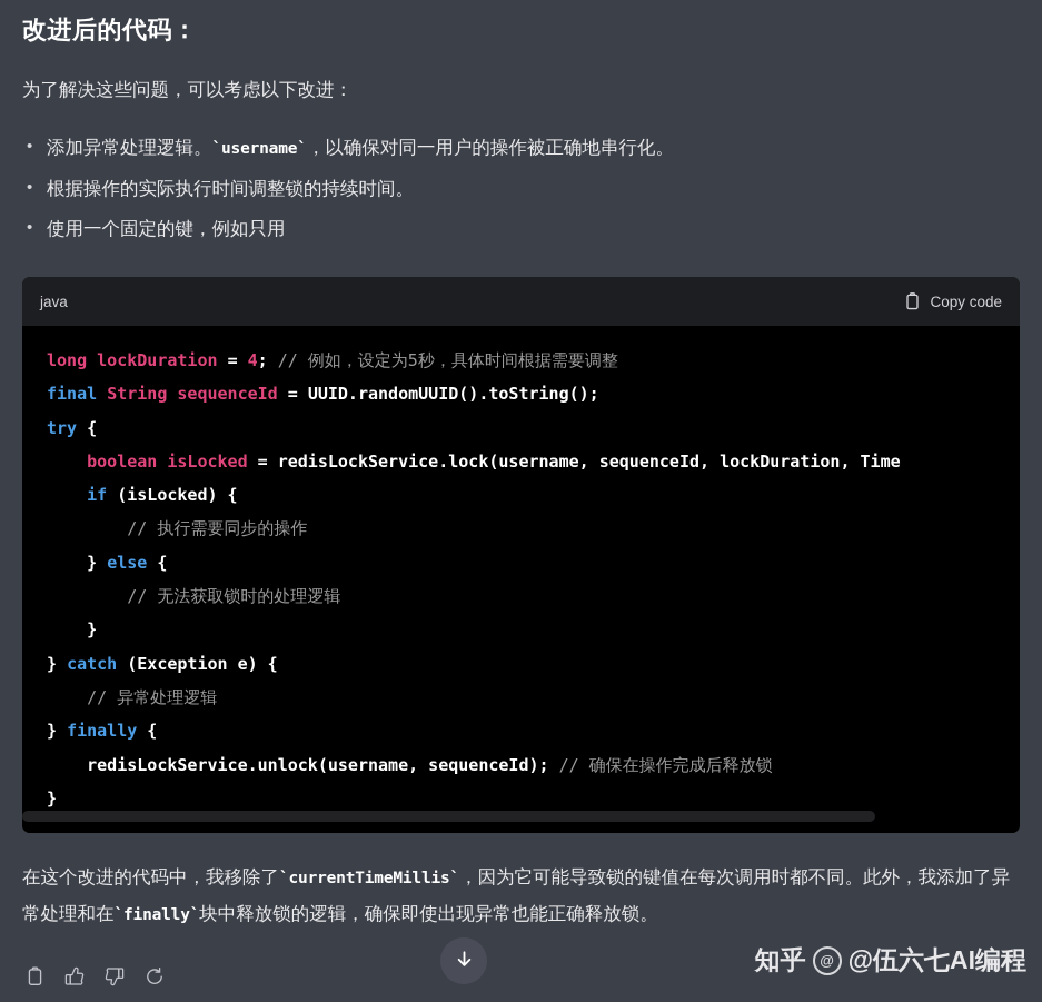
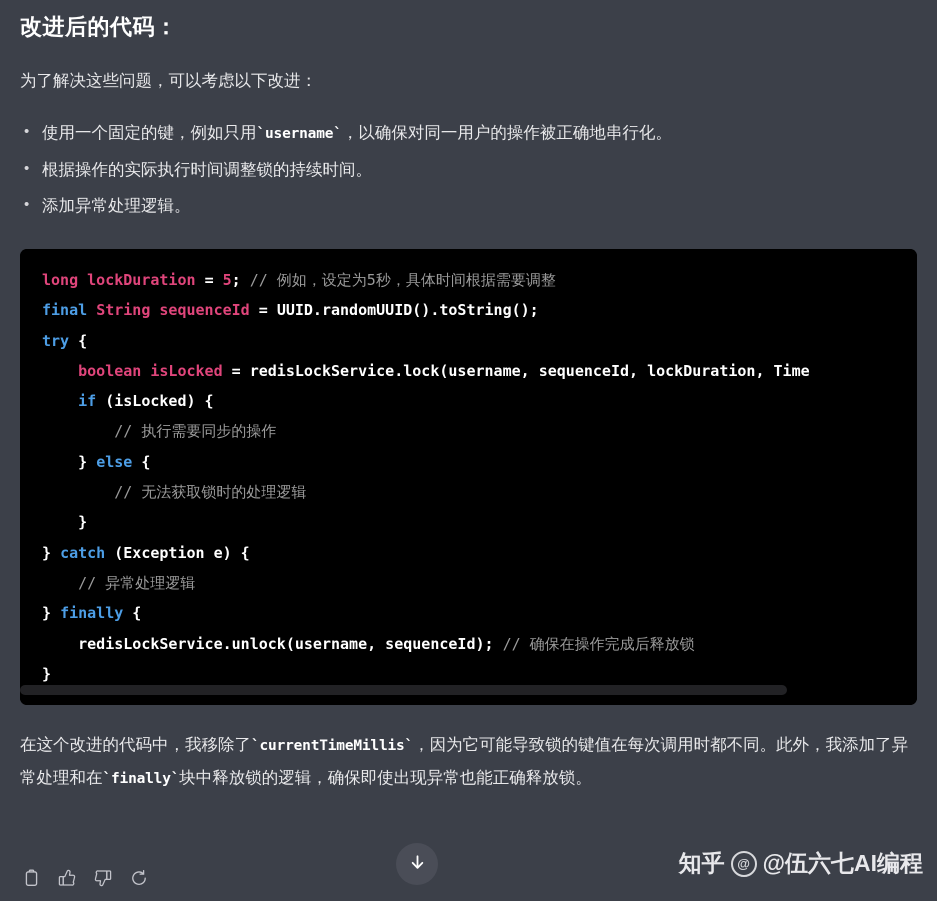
  改进后的代码：
  为了解决这些问题，可以考虑以下改进：
- 添加异常处理逻辑。`username`，以确保对同一用户的操作被正确地串行化。
+ 使用一个固定的键，例如只用`username`，以确保对同一用户的操作被正确地串行化。
  根据操作的实际执行时间调整锁的持续时间。
- 使用一个固定的键，例如只用
+ 添加异常处理逻辑。
- java
- Copy code
- long lockDuration = 4; // 例如，设定为5秒，具体时间根据需要调整 final String sequenceId = UUID.randomUUID().toString(); try { boolean isLocked = redisLockService.lock(username, sequenceId, lockDuration, Time if (isLocked) { // 执行需要同步的操作 } else { // 无法获取锁时的处理逻辑 } } catch (Exception e) { // 异常处理逻辑 } finally { redisLockService.unlock(username, sequenceId); // 确保在操作完成后释放锁 }
+ long lockDuration = 5; // 例如，设定为5秒，具体时间根据需要调整 final String sequenceId = UUID.randomUUID().toString(); try { boolean isLocked = redisLockService.lock(username, sequenceId, lockDuration, Time if (isLocked) { // 执行需要同步的操作 } else { // 无法获取锁时的处理逻辑 } } catch (Exception e) { // 异常处理逻辑 } finally { redisLockService.unlock(username, sequenceId); // 确保在操作完成后释放锁 }
  在这个改进的代码中，我移除了`currentTimeMillis`，因为它可能导致锁的键值在每次调用时都不同。此外，我添加了异常处理和在`finally`块中释放锁的逻辑，确保即使出现异常也能正确释放锁。
  知乎
  @
  @伍六七AI编程
